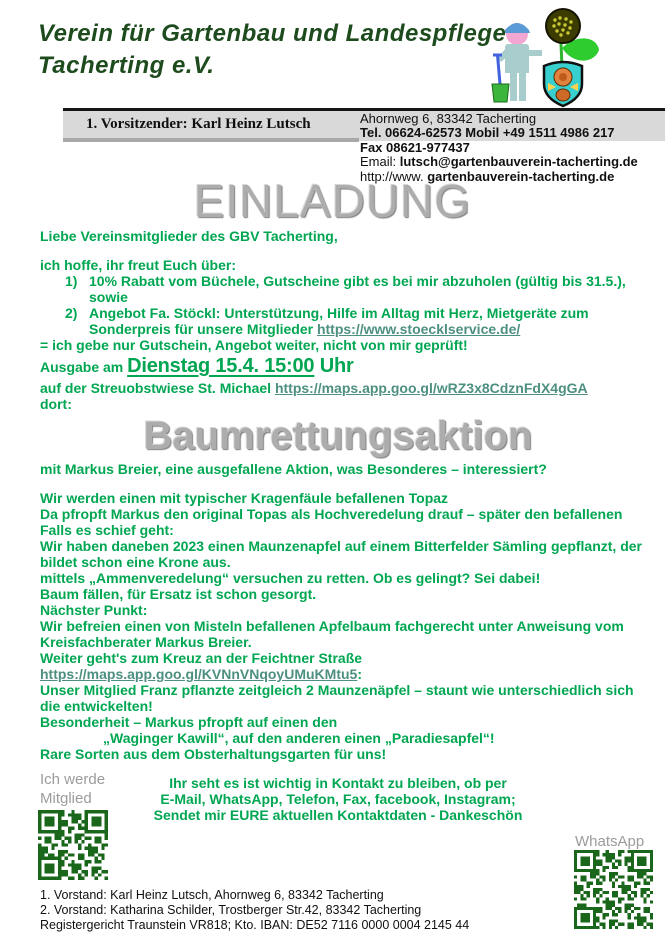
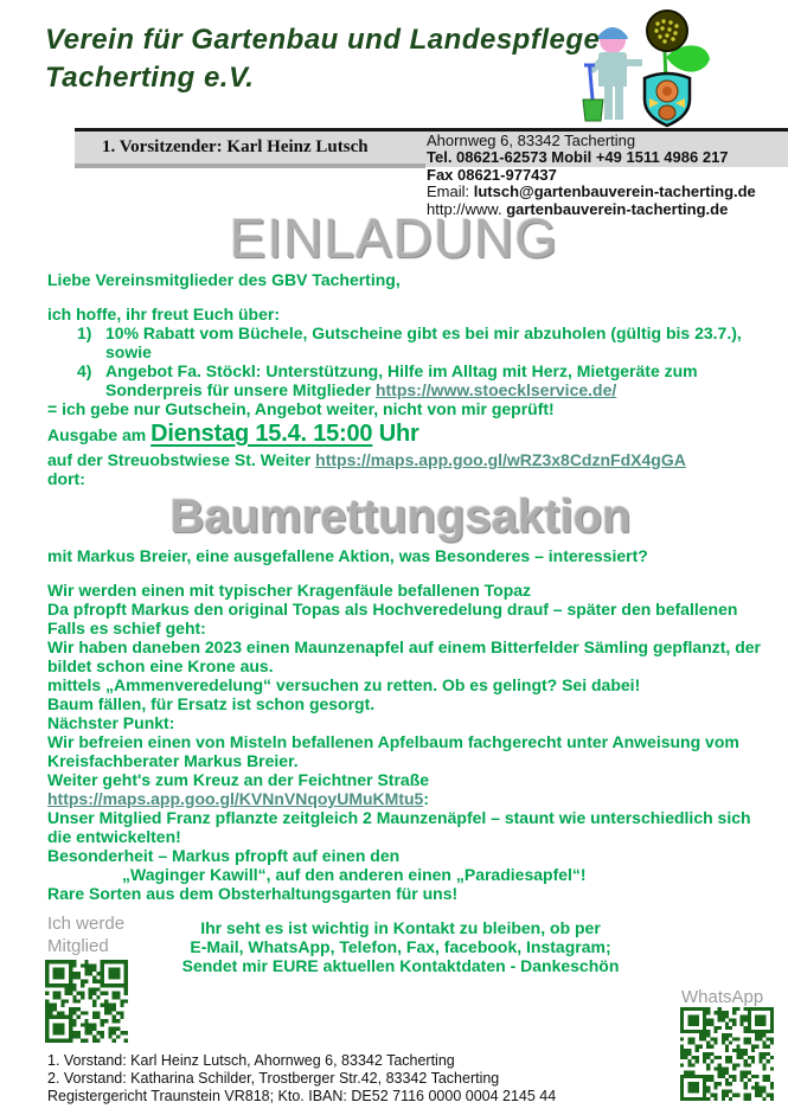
  Verein für Gartenbau und Landespflege
  Tacherting e.V.
  1. Vorsitzender: Karl Heinz Lutsch
  Ahornweg 6, 83342 Tacherting
- Tel. 06624-62573 Mobil +49 1511 4986 217
+ Tel. 08621-62573 Mobil +49 1511 4986 217
  Fax 08621-977437
  Email: lutsch@gartenbauverein-tacherting.de
  http://www. gartenbauverein-tacherting.de
  EINLADUNG
  Liebe Vereinsmitglieder des GBV Tacherting,
  ich hoffe, ihr freut Euch über:
  1)
- 10% Rabatt vom Büchele, Gutscheine gibt es bei mir abzuholen (gültig bis 31.5.),
+ 10% Rabatt vom Büchele, Gutscheine gibt es bei mir abzuholen (gültig bis 23.7.),
  sowie
- 2)
+ 4)
  Angebot Fa. Stöckl: Unterstützung, Hilfe im Alltag mit Herz, Mietgeräte zum
  Sonderpreis für unsere Mitglieder https://www.stoecklservice.de/
  = ich gebe nur Gutschein, Angebot weiter, nicht von mir geprüft!
  Ausgabe am Dienstag 15.4. 15:00 Uhr
- auf der Streuobstwiese St. Michael https://maps.app.goo.gl/wRZ3x8CdznFdX4gGA
+ auf der Streuobstwiese St. Weiter https://maps.app.goo.gl/wRZ3x8CdznFdX4gGA
  dort:
  Baumrettungsaktion
  mit Markus Breier, eine ausgefallene Aktion, was Besonderes – interessiert?
  Wir werden einen mit typischer Kragenfäule befallenen Topaz
  Da pfropft Markus den original Topas als Hochveredelung drauf – später den befallenen
  Falls es schief geht:
  Wir haben daneben 2023 einen Maunzenapfel auf einem Bitterfelder Sämling gepflanzt, der
  bildet schon eine Krone aus.
  mittels „Ammenveredelung“ versuchen zu retten. Ob es gelingt? Sei dabei!
  Baum fällen, für Ersatz ist schon gesorgt.
  Nächster Punkt:
  Wir befreien einen von Misteln befallenen Apfelbaum fachgerecht unter Anweisung vom
  Kreisfachberater Markus Breier.
  Weiter geht's zum Kreuz an der Feichtner Straße
  https://maps.app.goo.gl/KVNnVNqoyUMuKMtu5:
  Unser Mitglied Franz pflanzte zeitgleich 2 Maunzenäpfel – staunt wie unterschiedlich sich
  die entwickelten!
  Besonderheit – Markus pfropft auf einen den
  „Waginger Kawill“, auf den anderen einen „Paradiesapfel“!
  Rare Sorten aus dem Obsterhaltungsgarten für uns!
  Ihr seht es ist wichtig in Kontakt zu bleiben, ob per
  E-Mail, WhatsApp, Telefon, Fax, facebook, Instagram;
  Sendet mir EURE aktuellen Kontaktdaten - Dankeschön
  Ich werde
  Mitglied
  WhatsApp
  1. Vorstand: Karl Heinz Lutsch, Ahornweg 6, 83342 Tacherting
  2. Vorstand: Katharina Schilder, Trostberger Str.42, 83342 Tacherting
  Registergericht Traunstein VR818; Kto. IBAN: DE52 7116 0000 0004 2145 44
